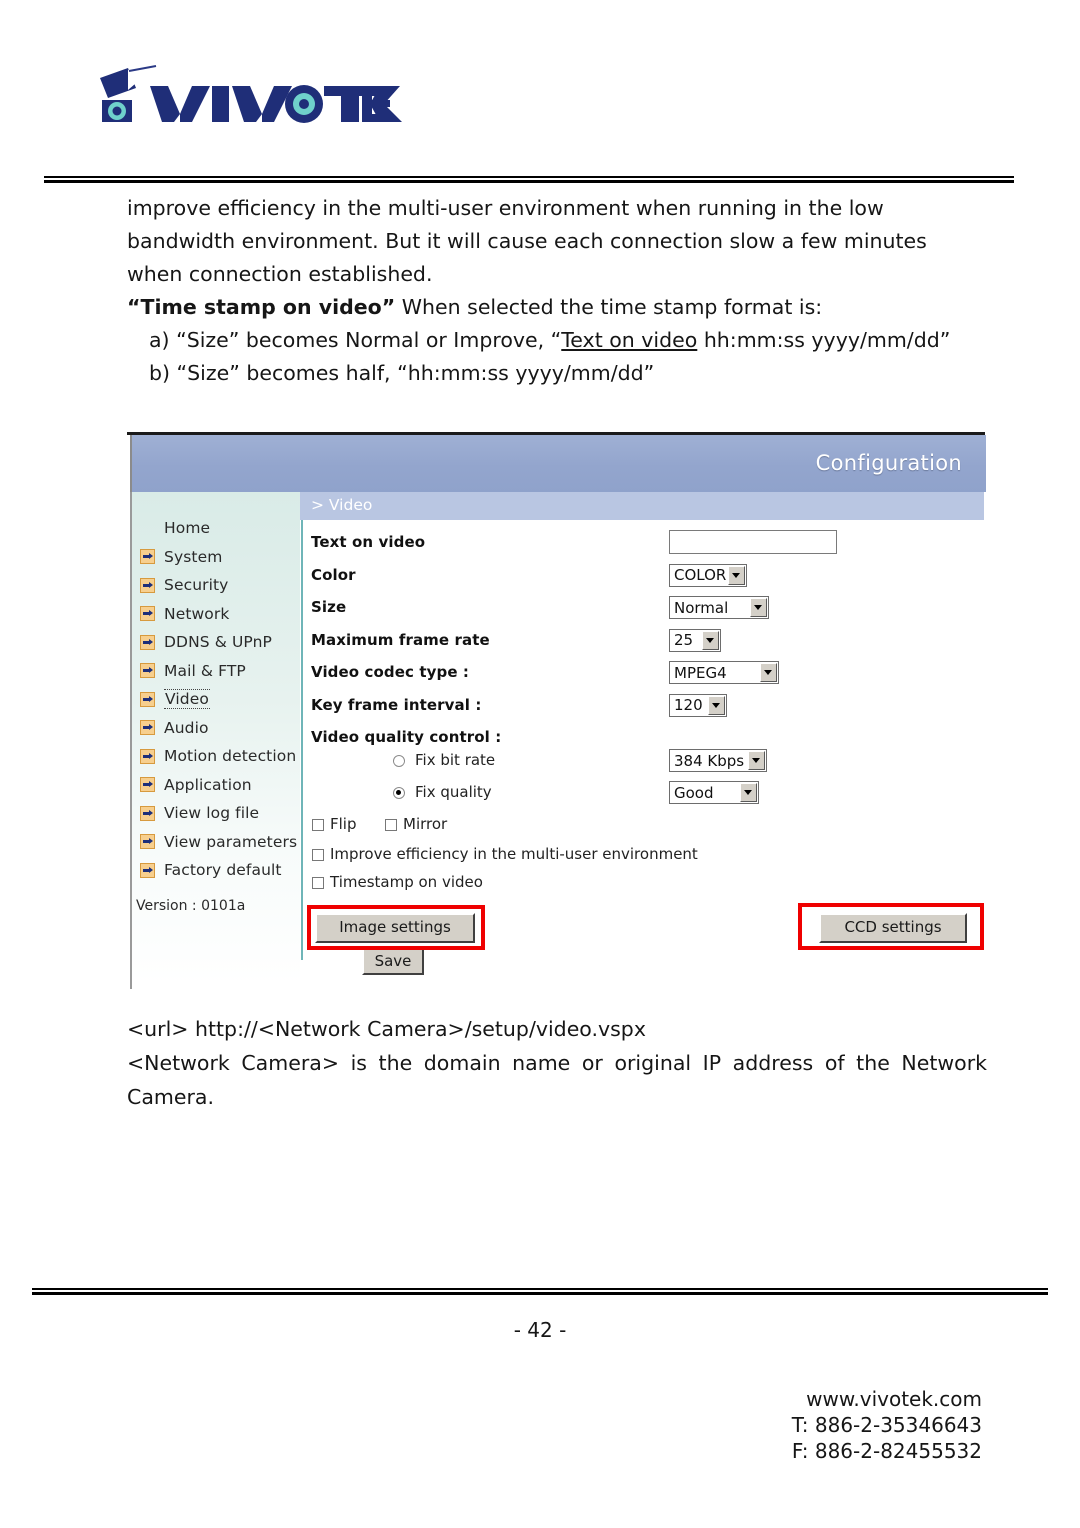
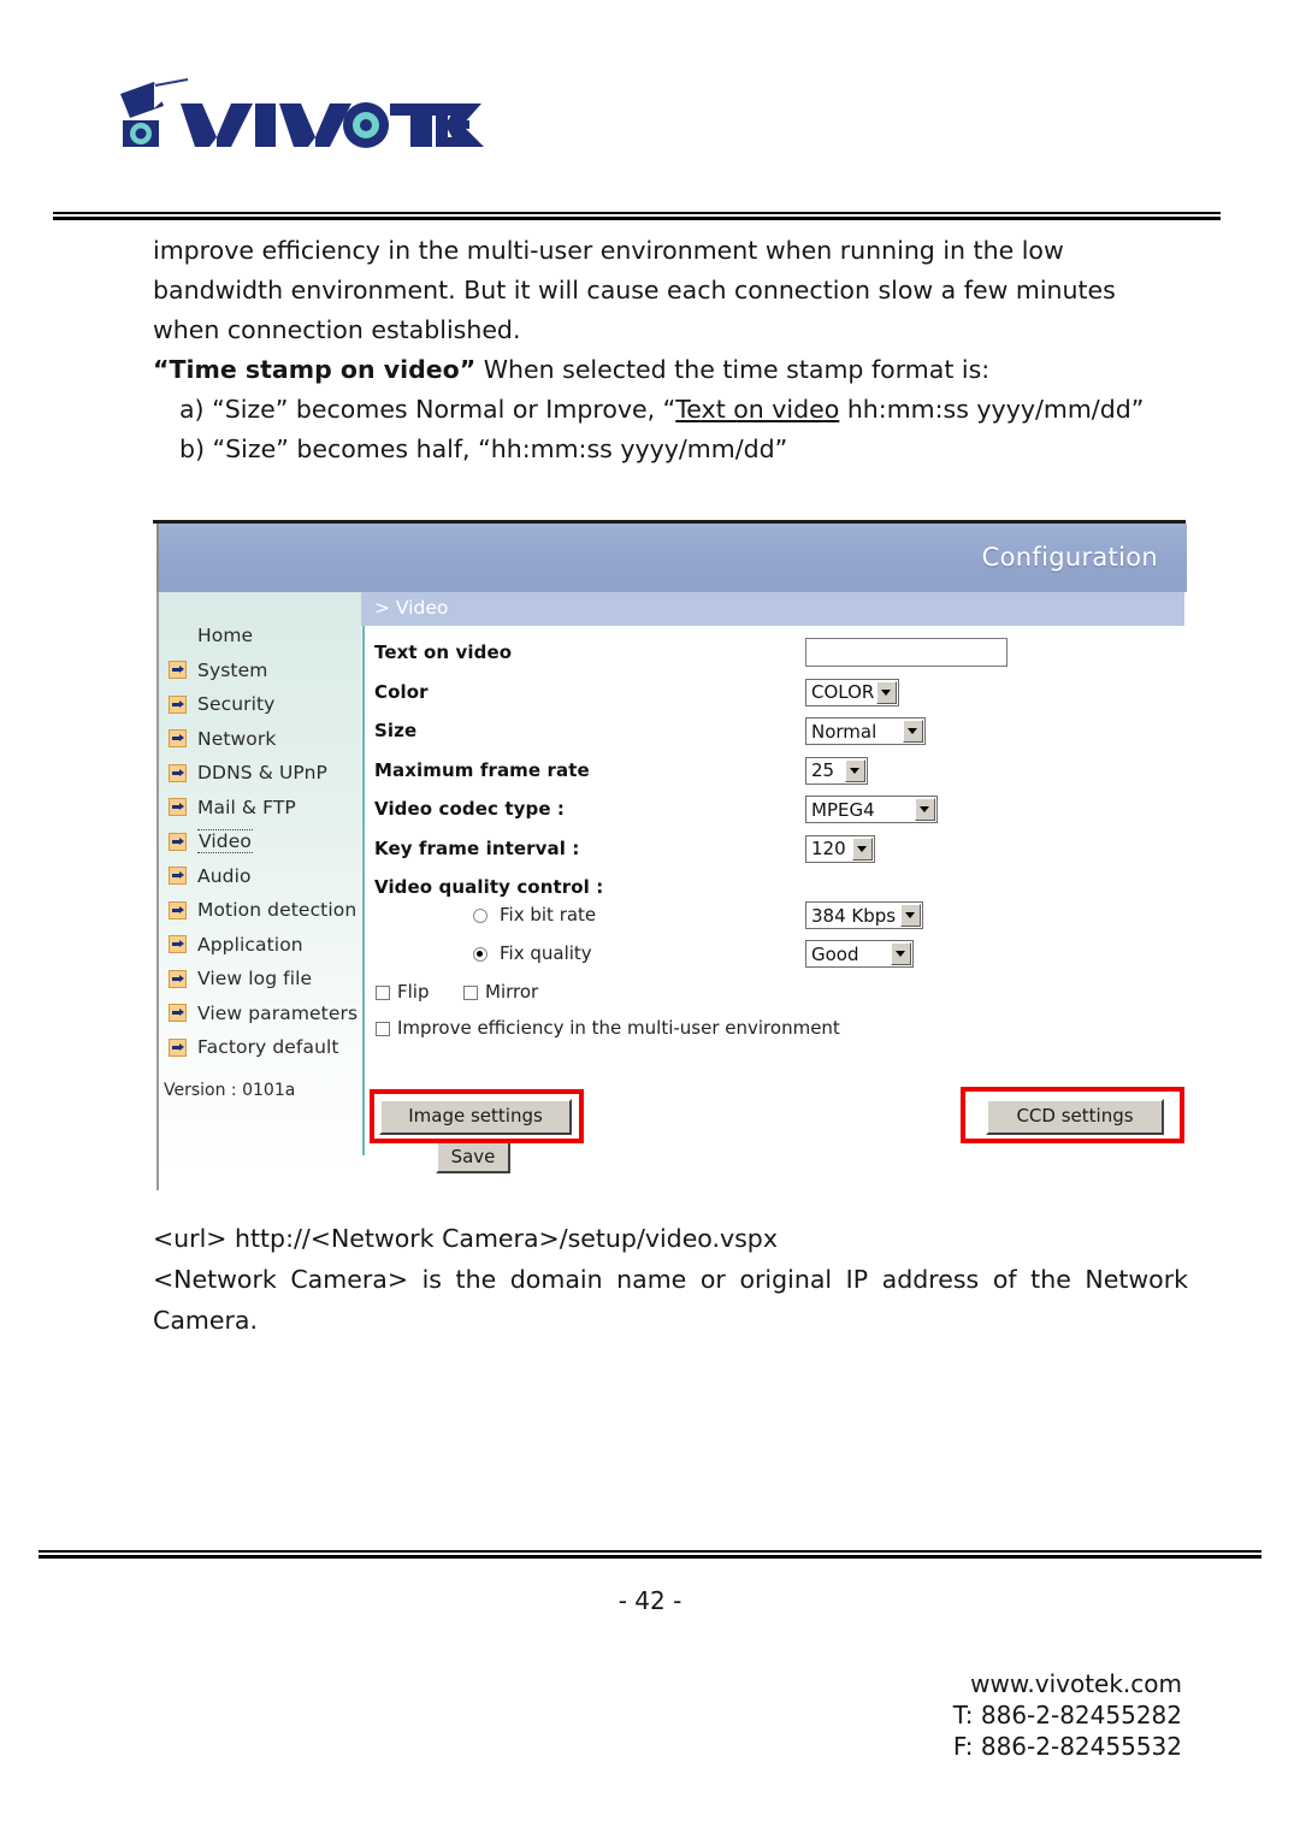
  improve efficiency in the multi-user environment when running in the low bandwidth environment. But it will cause each connection slow a few minutes when connection established.
  “Time stamp on video” When selected the time stamp format is:
  a) “Size” becomes Normal or Improve, “Text on video hh:mm:ss yyyy/mm/dd”
  b) “Size” becomes half, “hh:mm:ss yyyy/mm/dd”
  Configuration
  Home
  System
  Security
  Network
  DDNS & UPnP
  Mail & FTP
  Video
  Audio
  Motion detection
  Application
  View log file
  View parameters
  Factory default
  Version : 0101a
  > Video
  Text on video
  Color
  COLOR
  Size
  Normal
  Maximum frame rate
  25
  Video codec type :
  MPEG4
  Key frame interval :
  120
  Video quality control :
  Fix bit rate
  384 Kbps
  Fix quality
  Good
  Flip
  Mirror
  Improve efficiency in the multi-user environment
- Timestamp on video
  Image settings
  CCD settings
  Save
  <url> http://<Network Camera>/setup/video.vspx
  <Network Camera> is the domain name or original IP address of the Network
  Camera.
  - 42 -
  www.vivotek.com
- T: 886-2-35346643
+ T: 886-2-82455282
  F: 886-2-82455532
